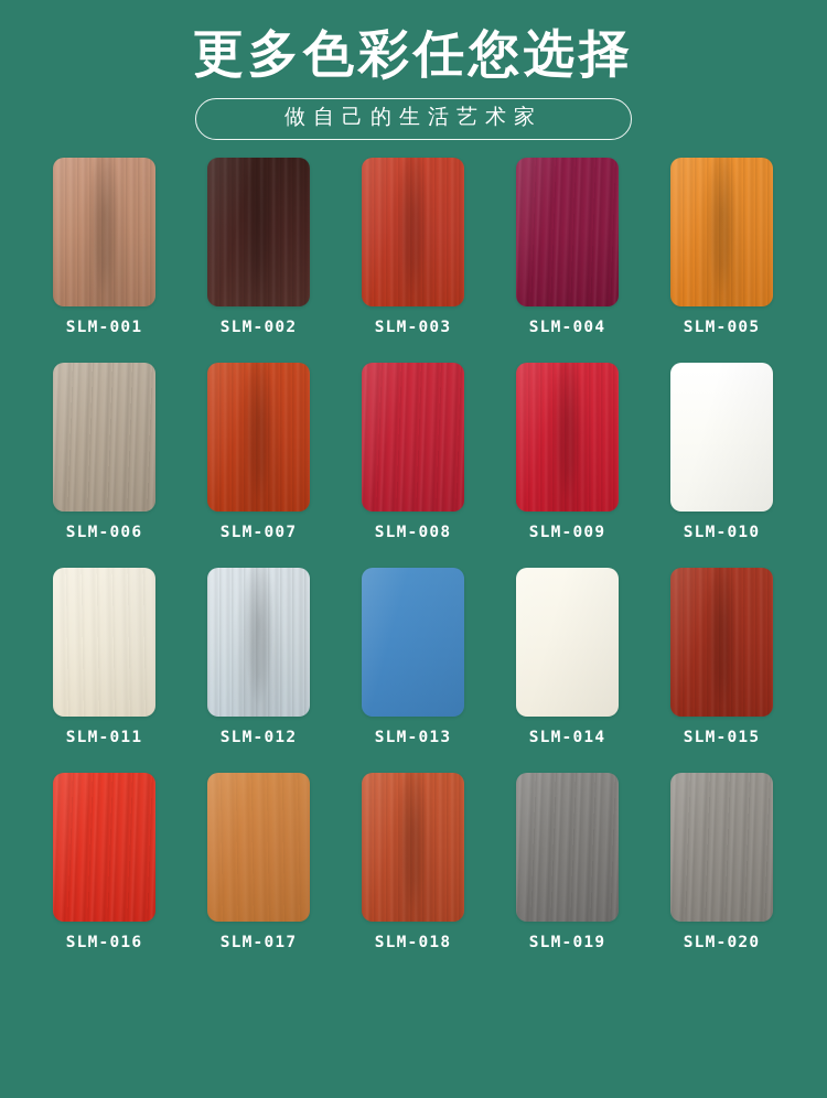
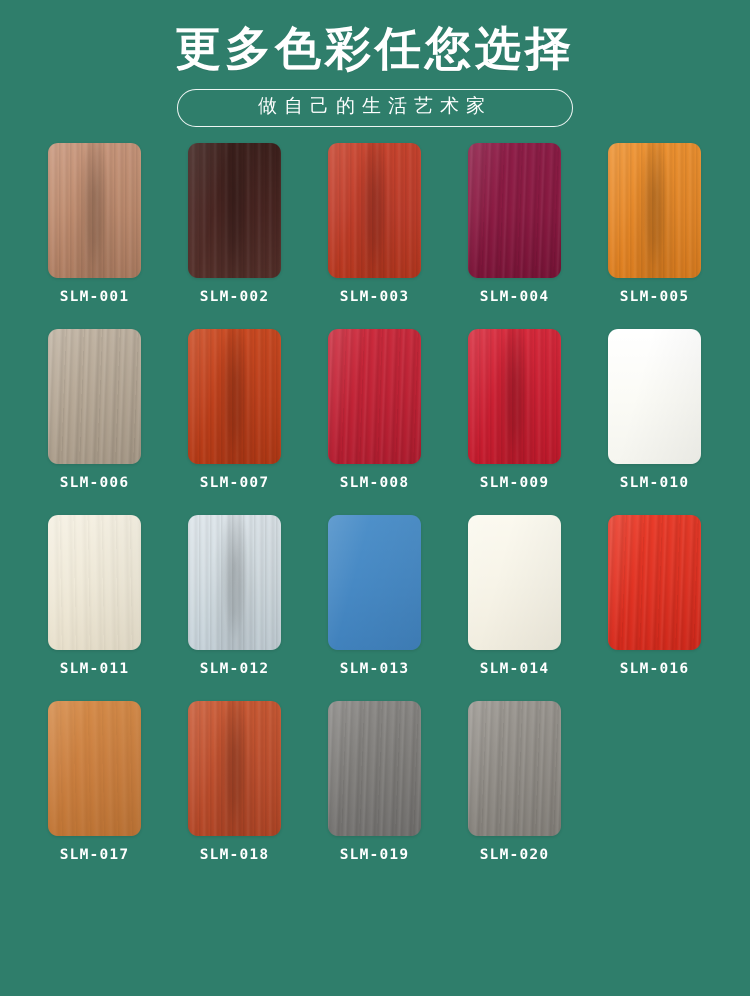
  更多色彩任您选择
  做自己的生活艺术家
  SLM-001
  SLM-002
  SLM-003
  SLM-004
  SLM-005
  SLM-006
  SLM-007
  SLM-008
  SLM-009
  SLM-010
  SLM-011
  SLM-012
  SLM-013
  SLM-014
- SLM-015
  SLM-016
  SLM-017
  SLM-018
  SLM-019
  SLM-020
